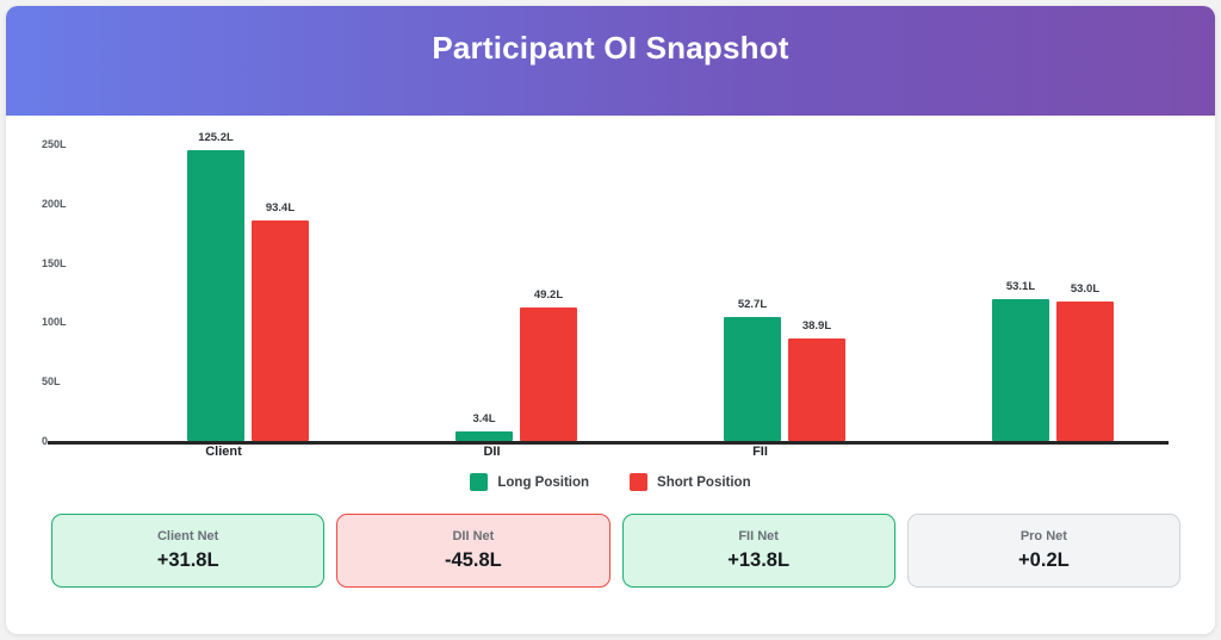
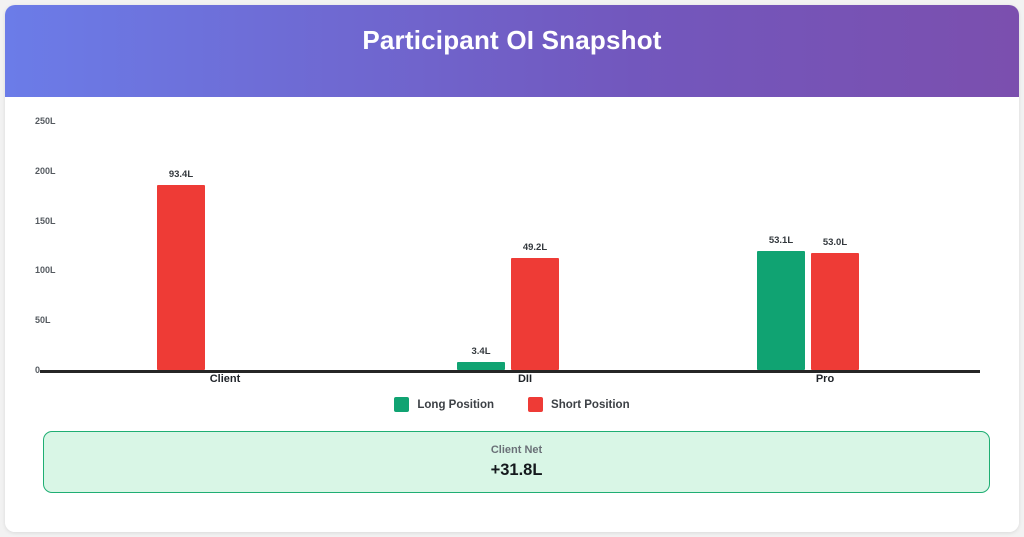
  Participant OI Snapshot
  0
  50L
  100L
  150L
  200L
  250L
- 125.2L
  93.4L
  Client
  3.4L
  49.2L
  DII
- 52.7L
- 38.9L
- FII
  53.1L
  53.0L
+ Pro
  Long Position
  Short Position
  Client Net
  +31.8L
- DII Net
- -45.8L
- FII Net
- +13.8L
- Pro Net
- +0.2L
